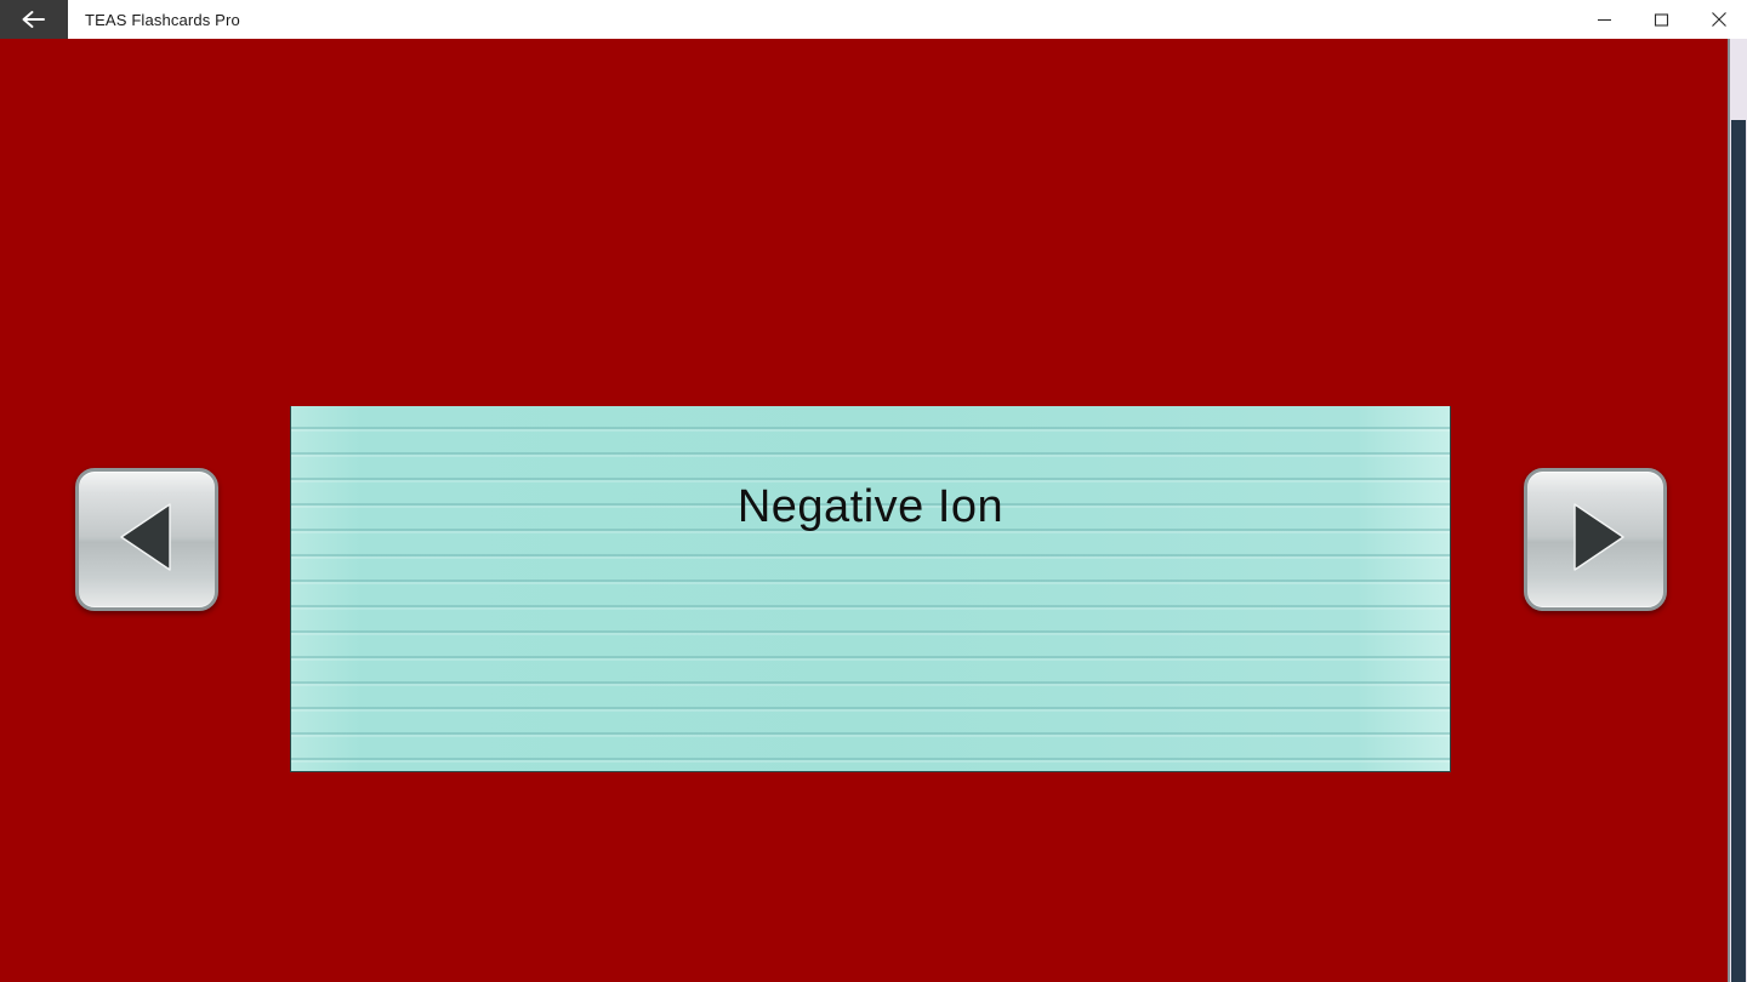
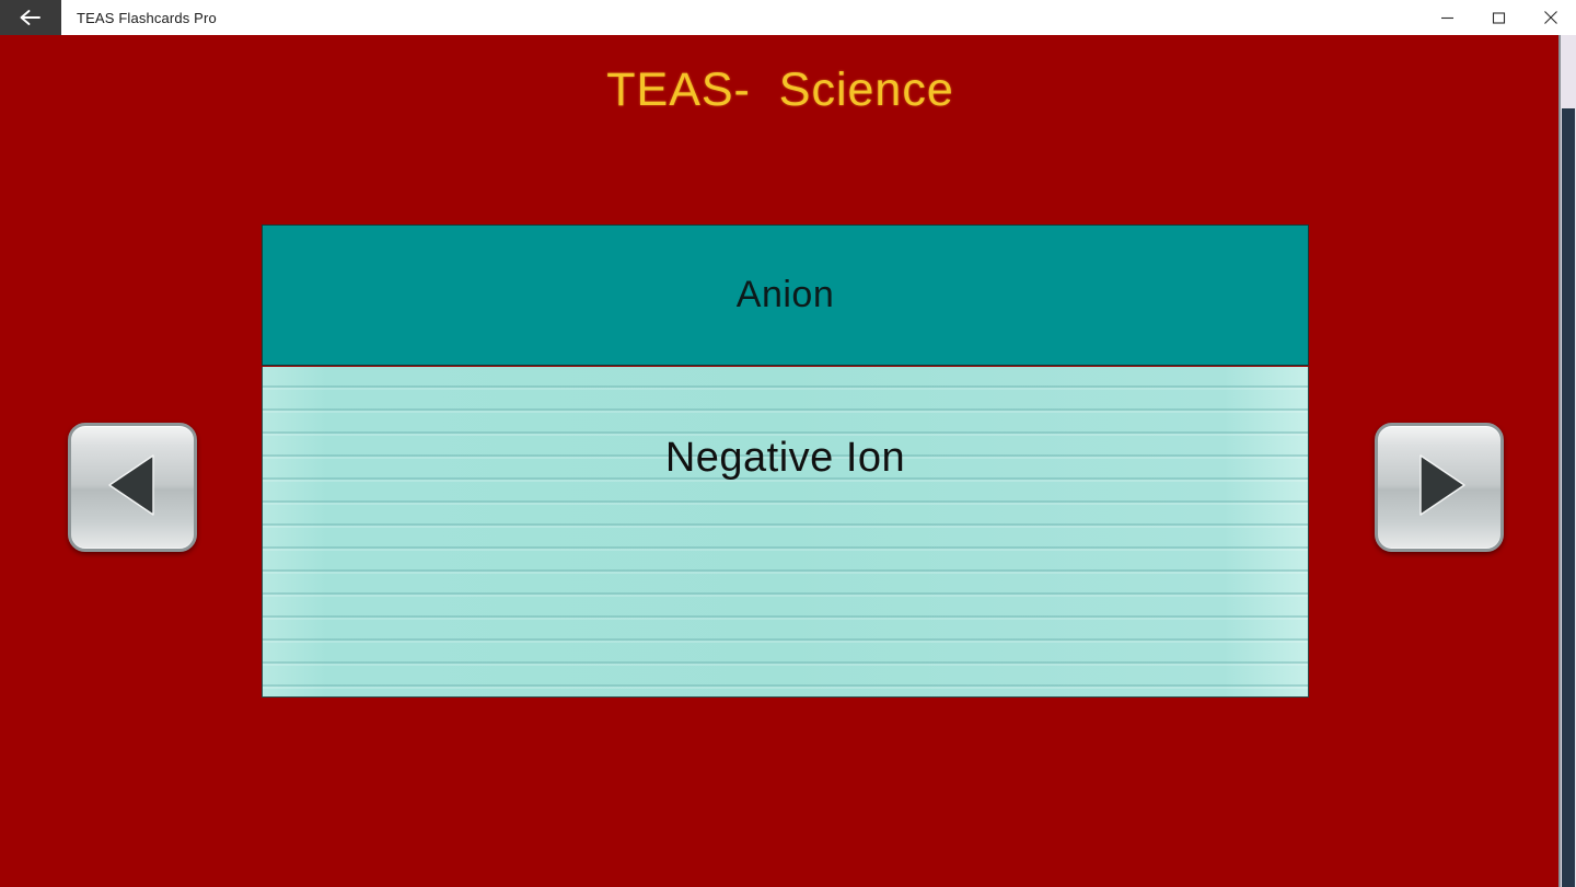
  TEAS Flashcards Pro
+ TEAS- Science
+ Anion
  Negative Ion
